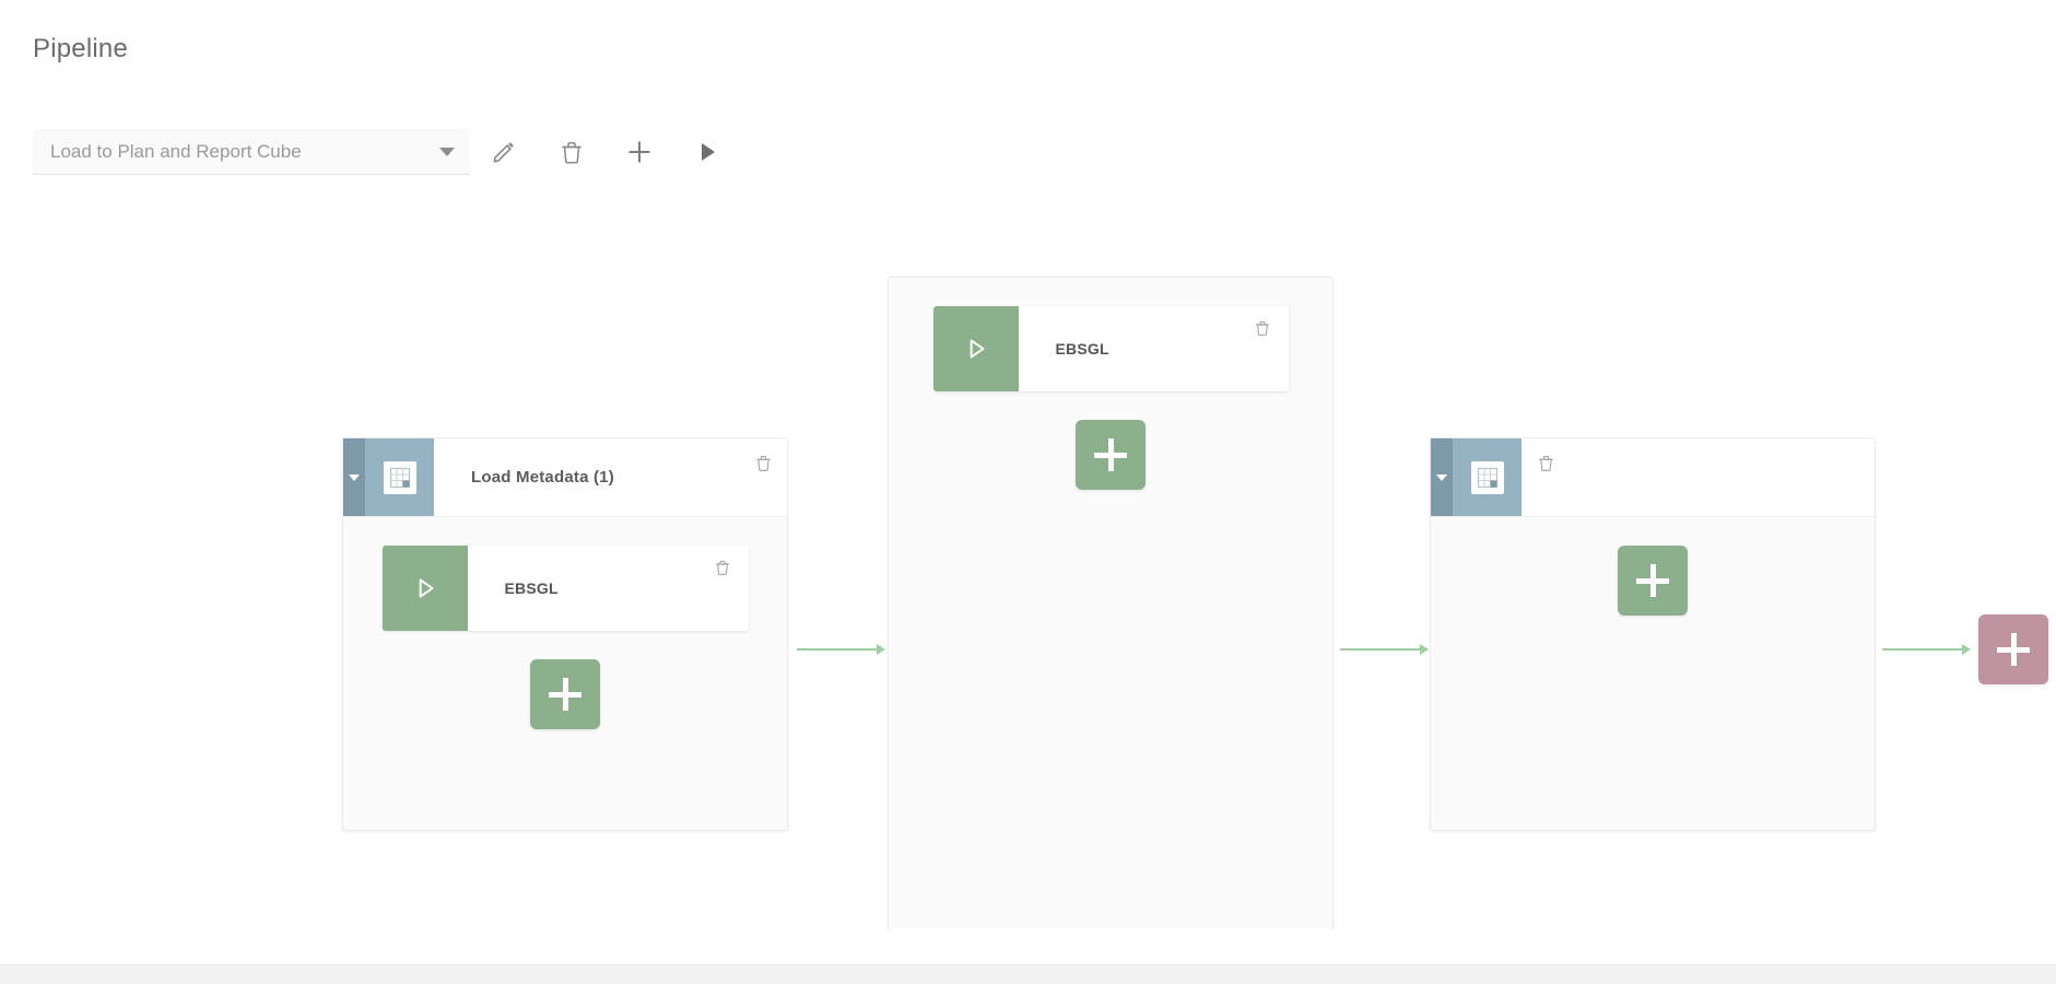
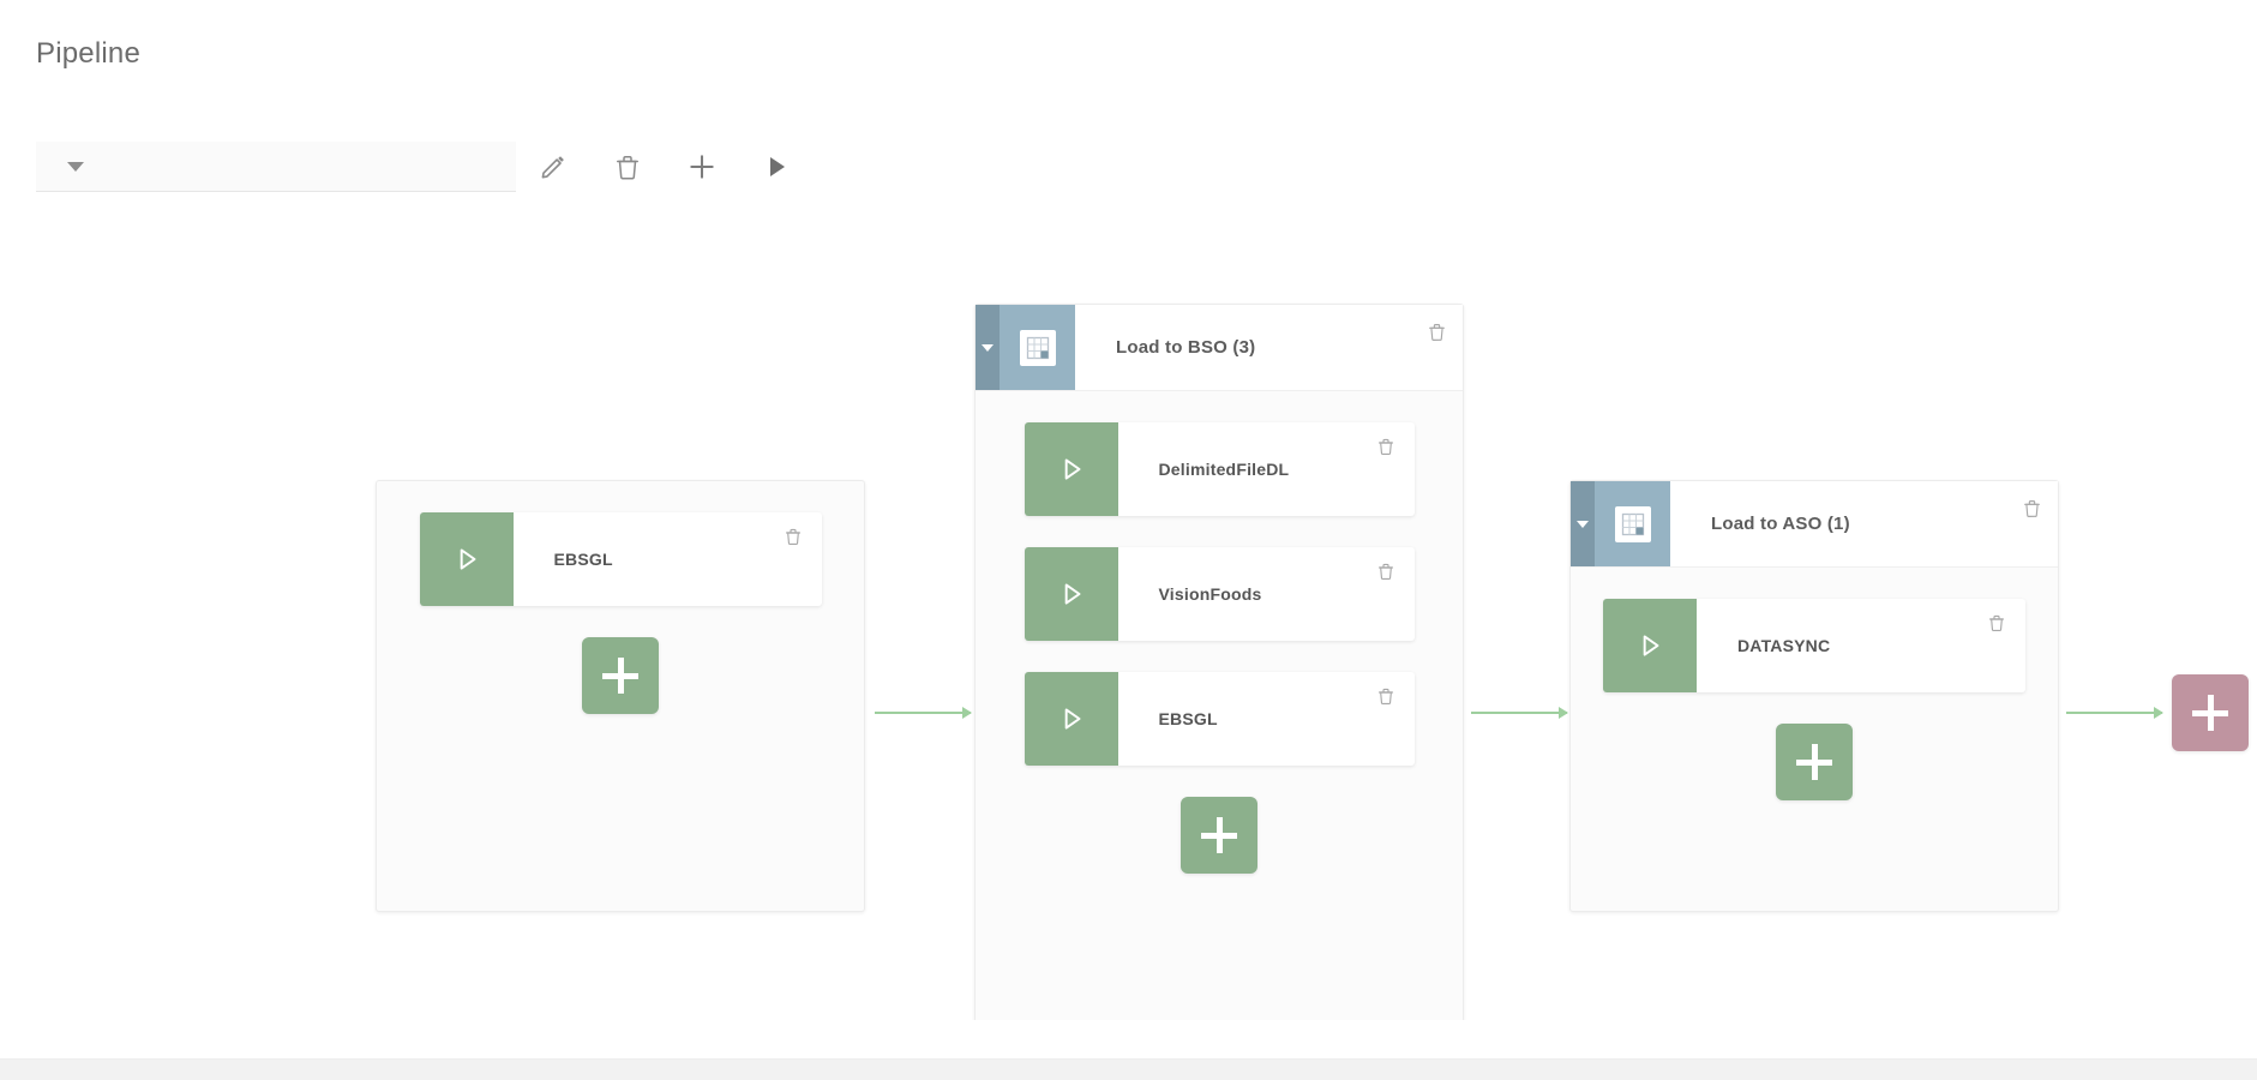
  Pipeline
- Load to Plan and Report Cube
- Load Metadata (1)
  EBSGL
+ Load to BSO (3)
+ DelimitedFileDL
+ VisionFoods
  EBSGL
+ Load to ASO (1)
+ DATASYNC
